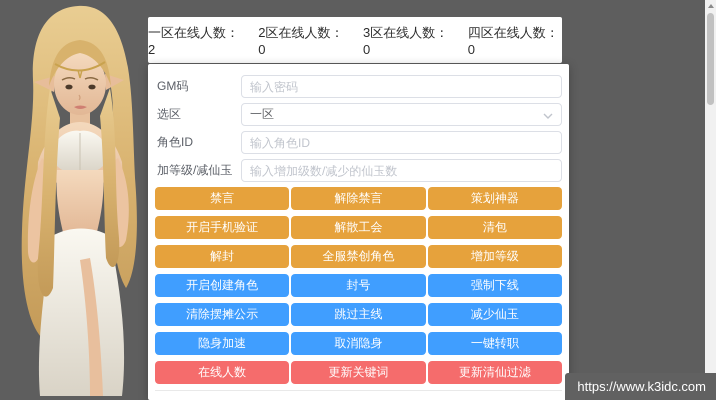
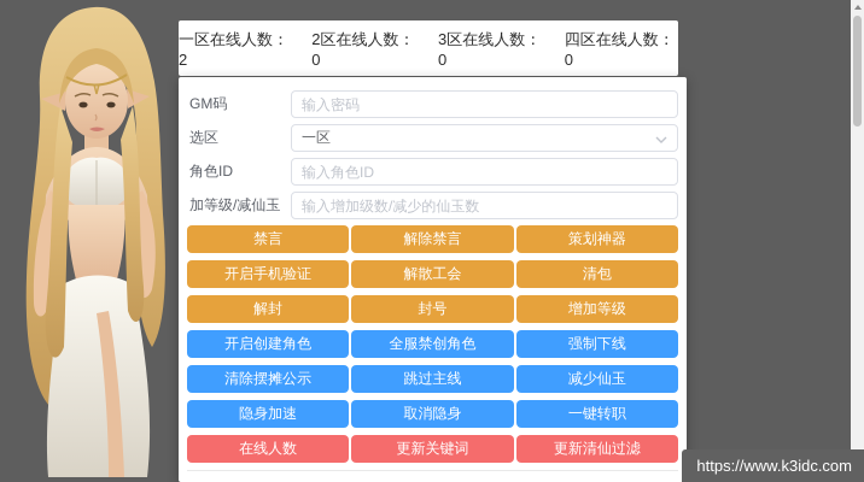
  一区在线人数：2
  2区在线人数：0
  3区在线人数：0
  四区在线人数：0
  GM码
  输入密码
  选区
  一区
  角色ID
  输入角色ID
  加等级/减仙玉
  输入增加级数/减少的仙玉数
  禁言
  解除禁言
  策划神器
  开启手机验证
  解散工会
  清包
  解封
- 全服禁创角色
+ 封号
  增加等级
  开启创建角色
- 封号
+ 全服禁创角色
  强制下线
  清除摆摊公示
  跳过主线
  减少仙玉
  隐身加速
  取消隐身
  一键转职
  在线人数
  更新关键词
  更新清仙过滤
  https://www.k3idc.com
